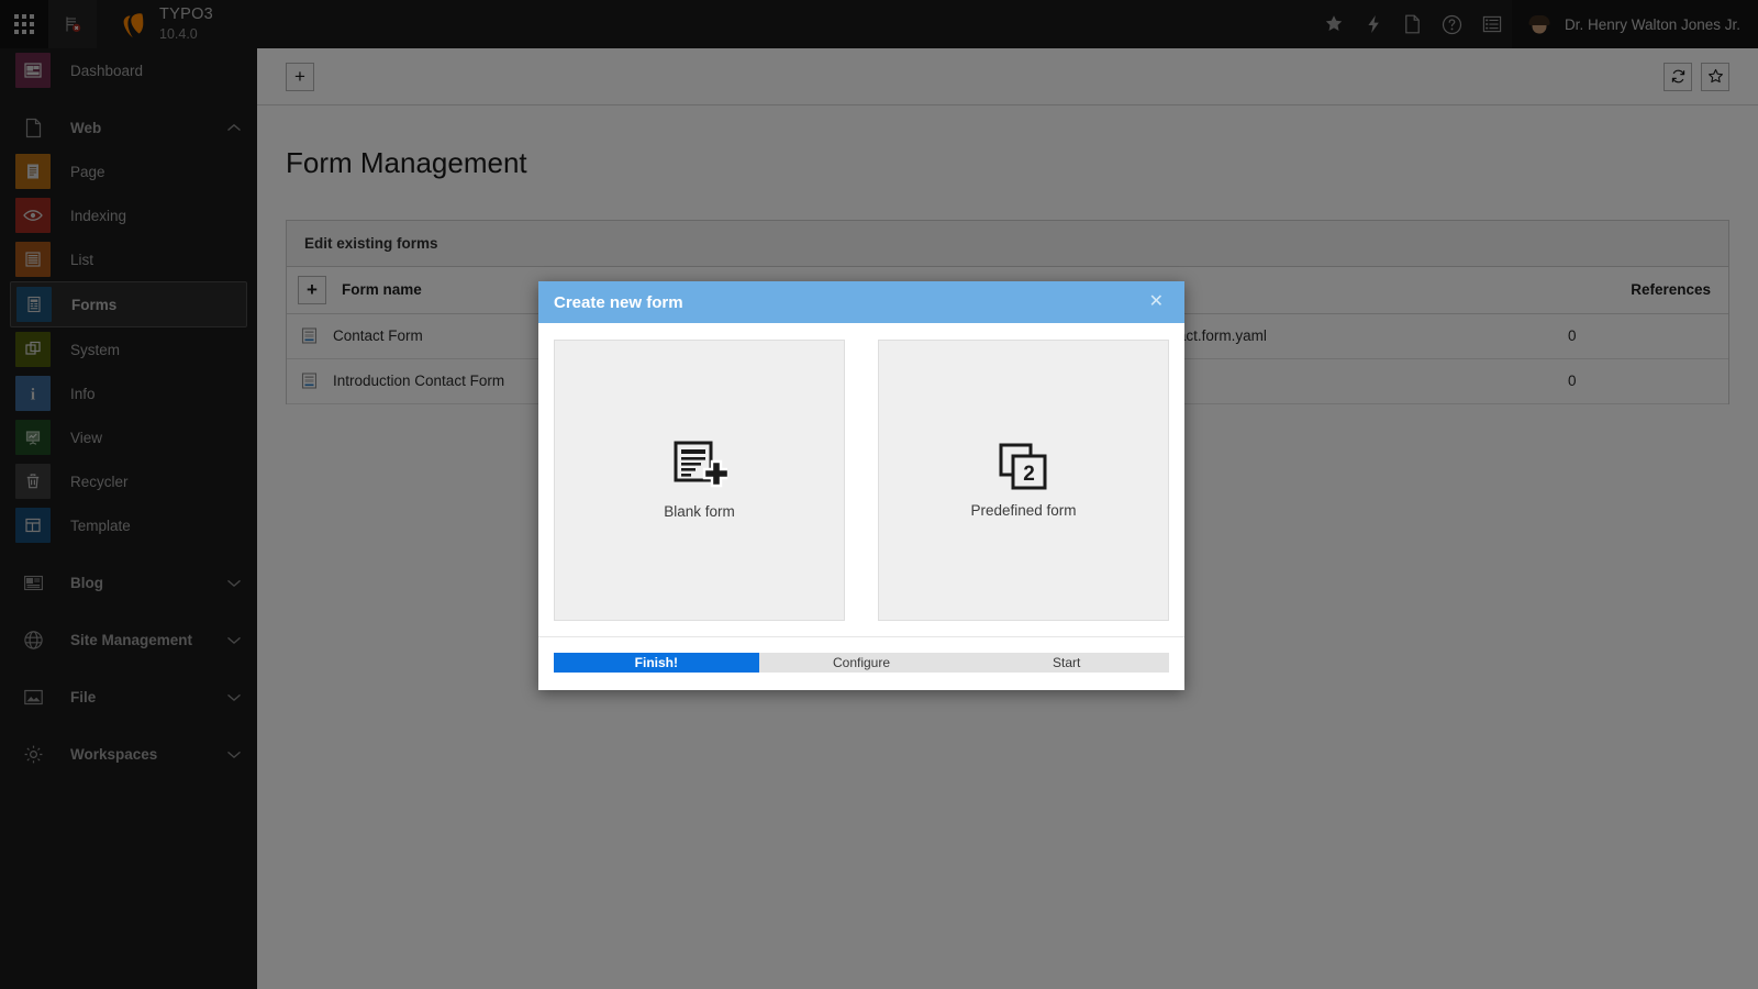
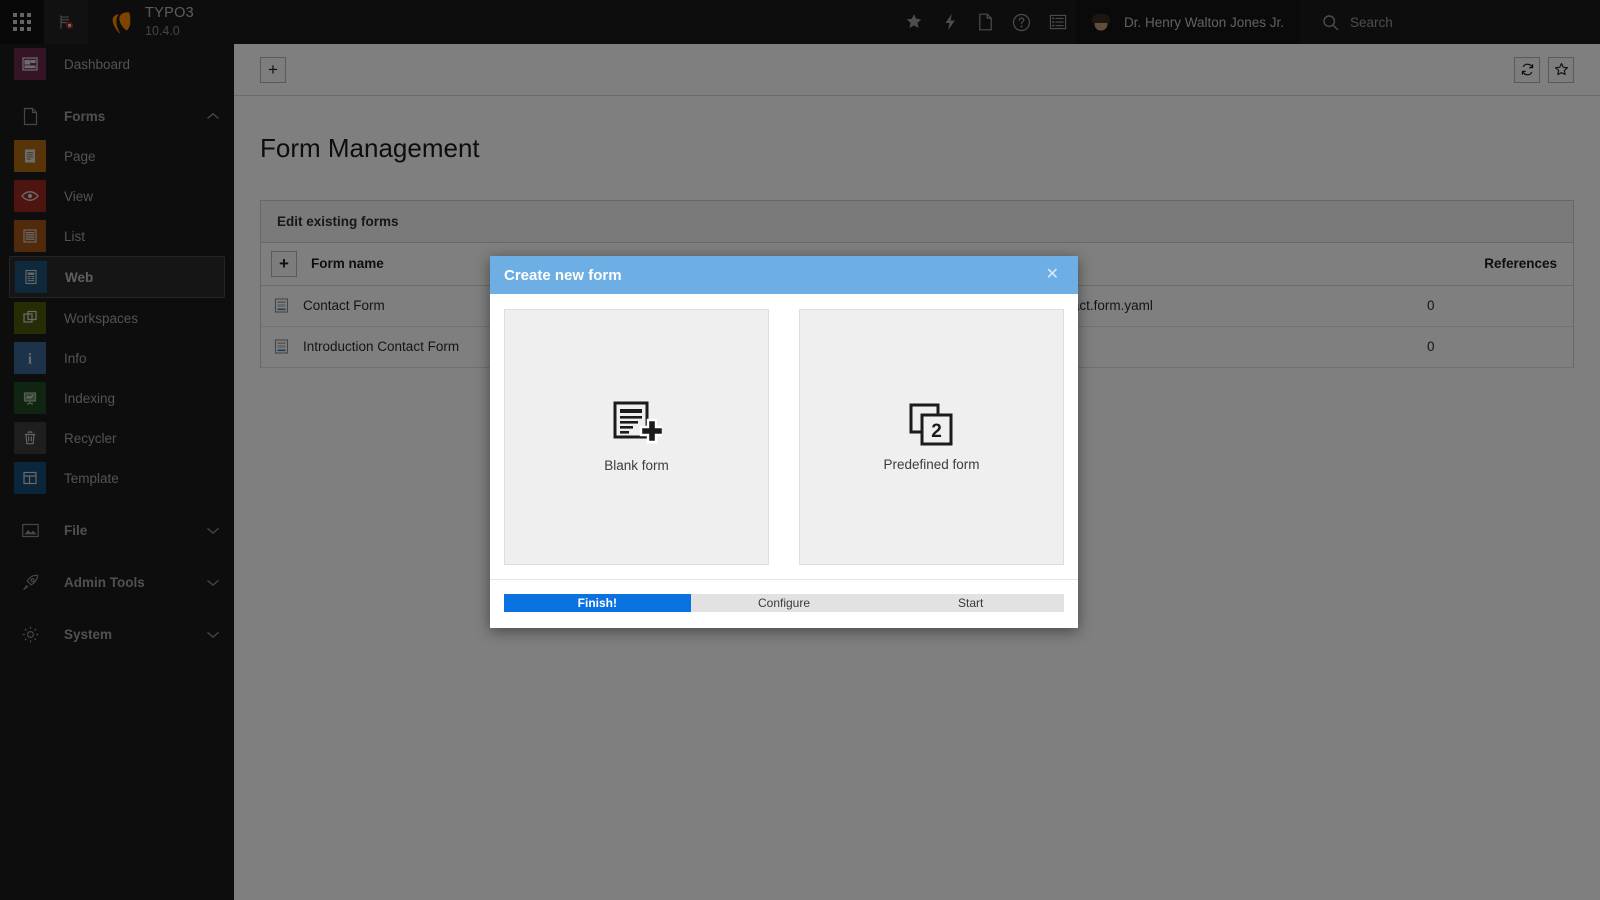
  +
  Form Management
  Edit existing forms
  + Form name		References
  Dashboard
- Web
+ Forms
  Page
- Indexing
+ View
  List
- Forms
+ Web
- System
+ Workspaces
  i
  Info
- View
+ Indexing
  Recycler
  Template
- Blog
- Site Management
  File
+ Admin Tools
- Workspaces
+ System
  TYPO3
  10.4.0
  Dr. Henry Walton Jones Jr.
+ Search
  Create new form
  ✕
  Blank form
  2
  Predefined form
  Finish!
  Configure
  Start
